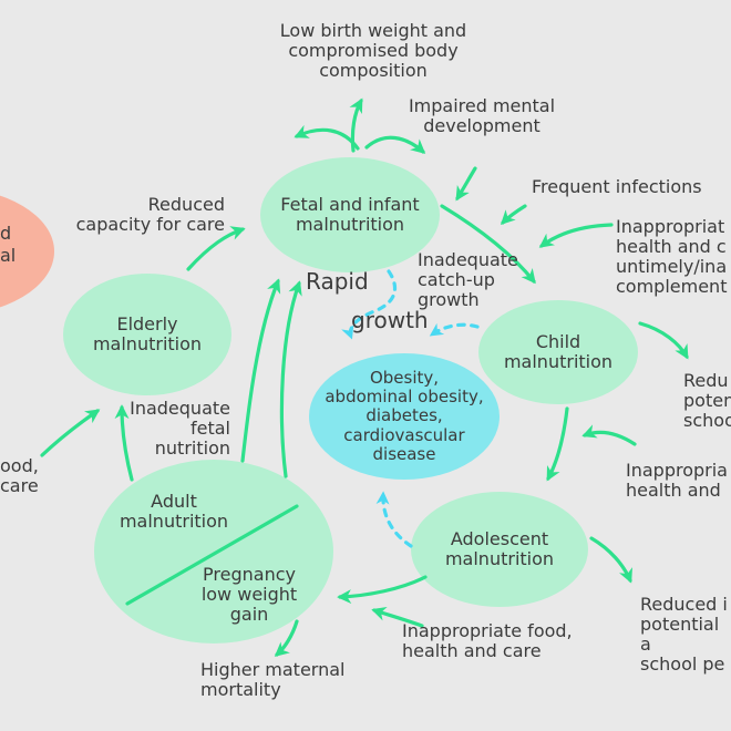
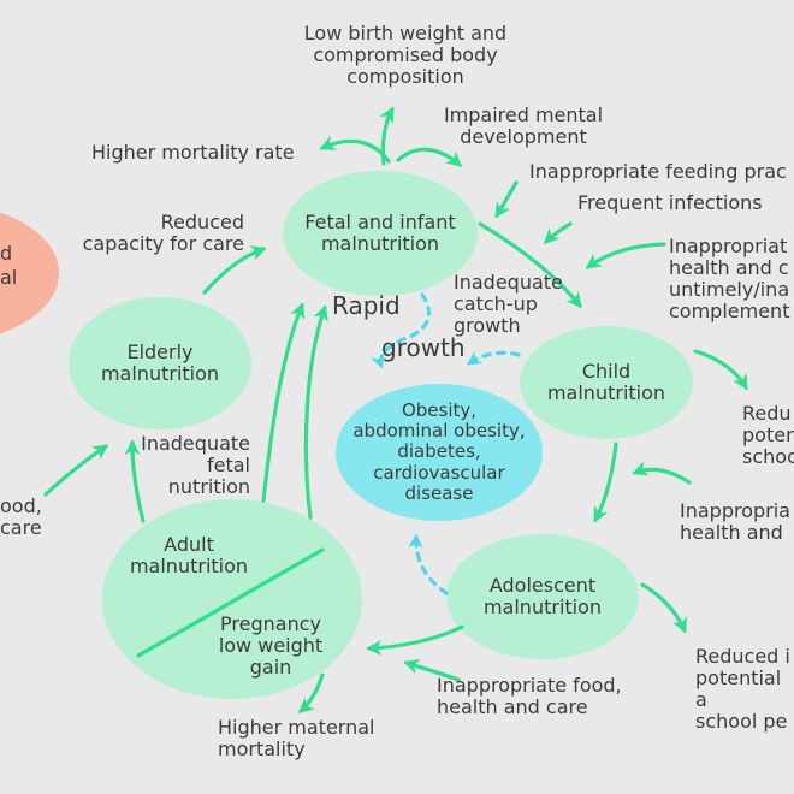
  Fetal and infant
  malnutrition
  Elderly
  malnutrition
  Child
  malnutrition
  Obesity,
  abdominal obesity,
  diabetes,
  cardiovascular
  disease
  Adolescent
  malnutrition
  Adult
  malnutrition
  Pregnancy
  low weight
  gain
  d
  al
  Low birth weight and
  compromised body
  composition
  Impaired mental
  development
+ Higher mortality rate
+ Inappropriate feeding prac
  Frequent infections
  Reduced
  capacity for care
  Inappropriat
  health and c
  untimely/ina
  complement
  Rapid
  Inadequate
  catch-up
  growth
  growth
  Redu
  poten
  schoo
  Inadequate
  fetal
  nutrition
  ood,
  care
  Inappropria
  health and
  Inappropriate food,
  health and care
  Reduced i
  potential a
  school pe
  Higher maternal
  mortality
